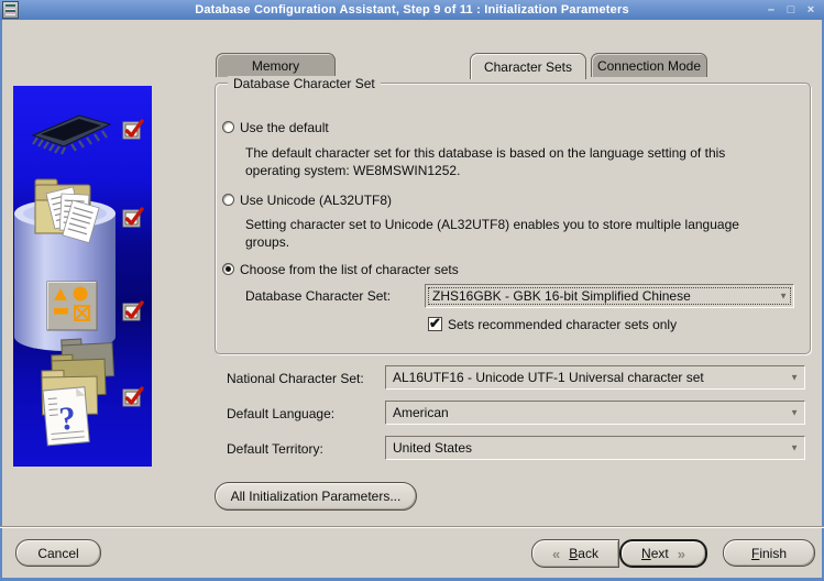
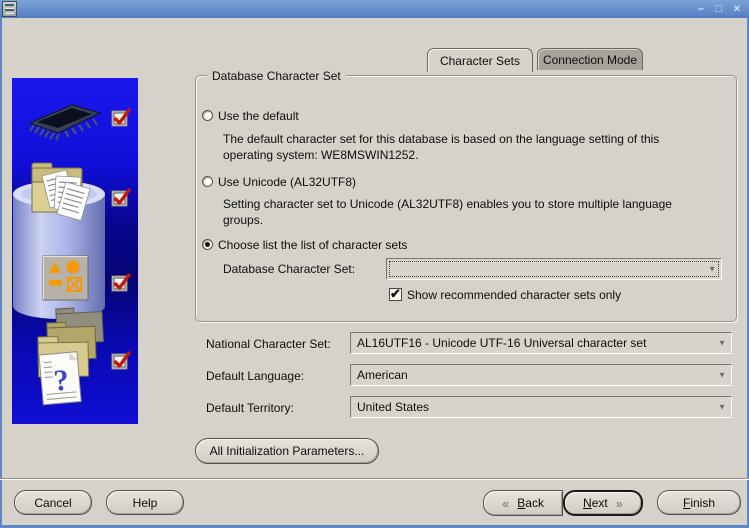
- Database Configuration Assistant, Step 9 of 11 : Initialization Parameters
  –
  □
  ×
- Memory
  Character Sets
  Connection Mode
  Database Character Set
  Use the default
  The default character set for this database is based on the language setting of this operating system: WE8MSWIN1252.
  Use Unicode (AL32UTF8)
  Setting character set to Unicode (AL32UTF8) enables you to store multiple language groups.
- Choose from the list of character sets
+ Choose list the list of character sets
  Database Character Set:
- ZHS16GBK - GBK 16-bit Simplified Chinese
  ▼
  ✔
- Sets recommended character sets only
+ Show recommended character sets only
  National Character Set:
- AL16UTF16 - Unicode UTF-1 Universal character set
+ AL16UTF16 - Unicode UTF-16 Universal character set
  ▼
  Default Language:
  American
  ▼
  Default Territory:
  United States
  ▼
  All Initialization Parameters...
  Cancel
+ Help
  «
  Back
  Next
  »
  Finish
